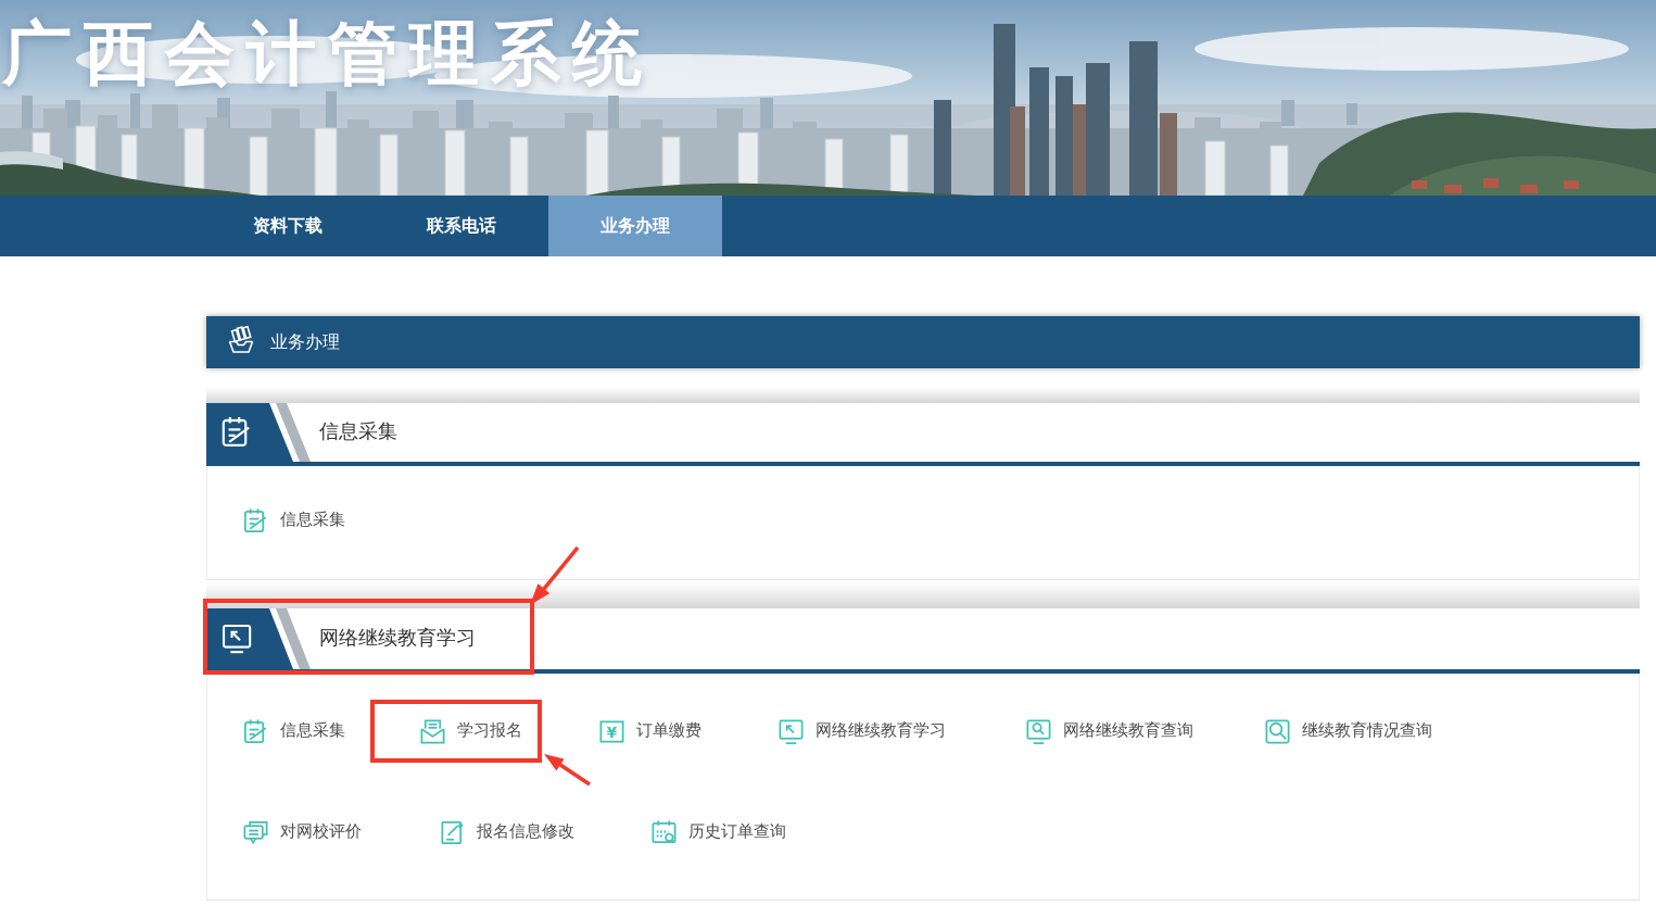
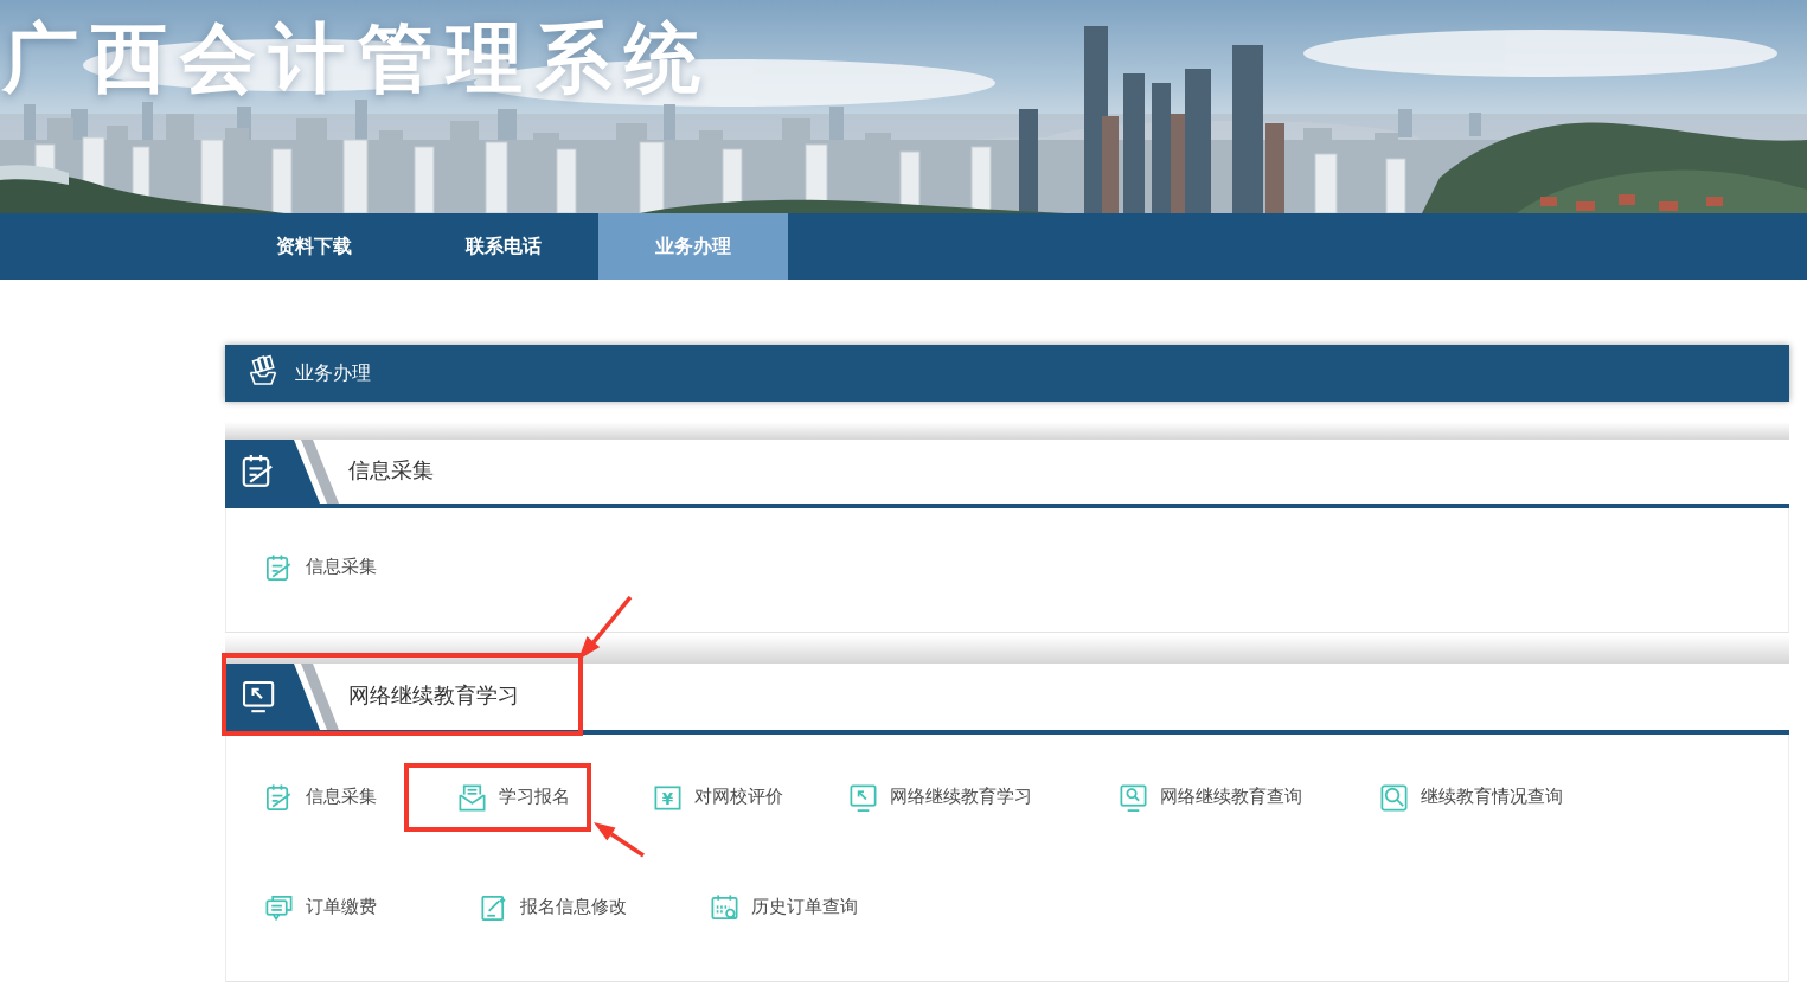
  广西会计管理系统
  资料下载
  联系电话
  业务办理
  业务办理
  信息采集
  信息采集
  网络继续教育学习
  信息采集
  学习报名
  ¥
- 订单缴费
+ 对网校评价
  网络继续教育学习
  网络继续教育查询
  继续教育情况查询
- 对网校评价
+ 订单缴费
  报名信息修改
  历史订单查询
